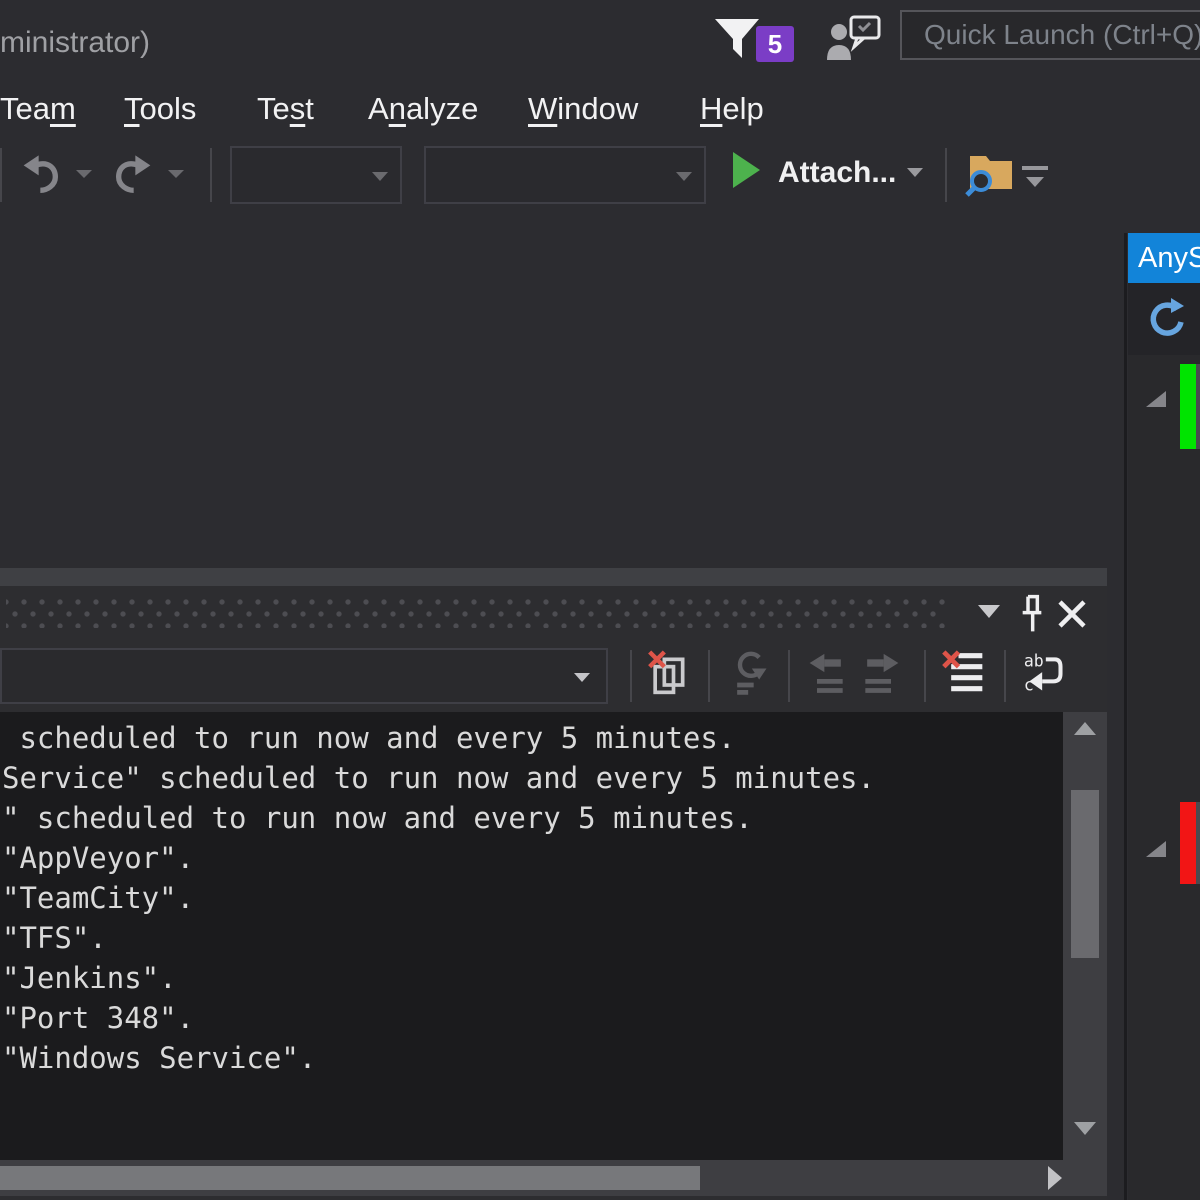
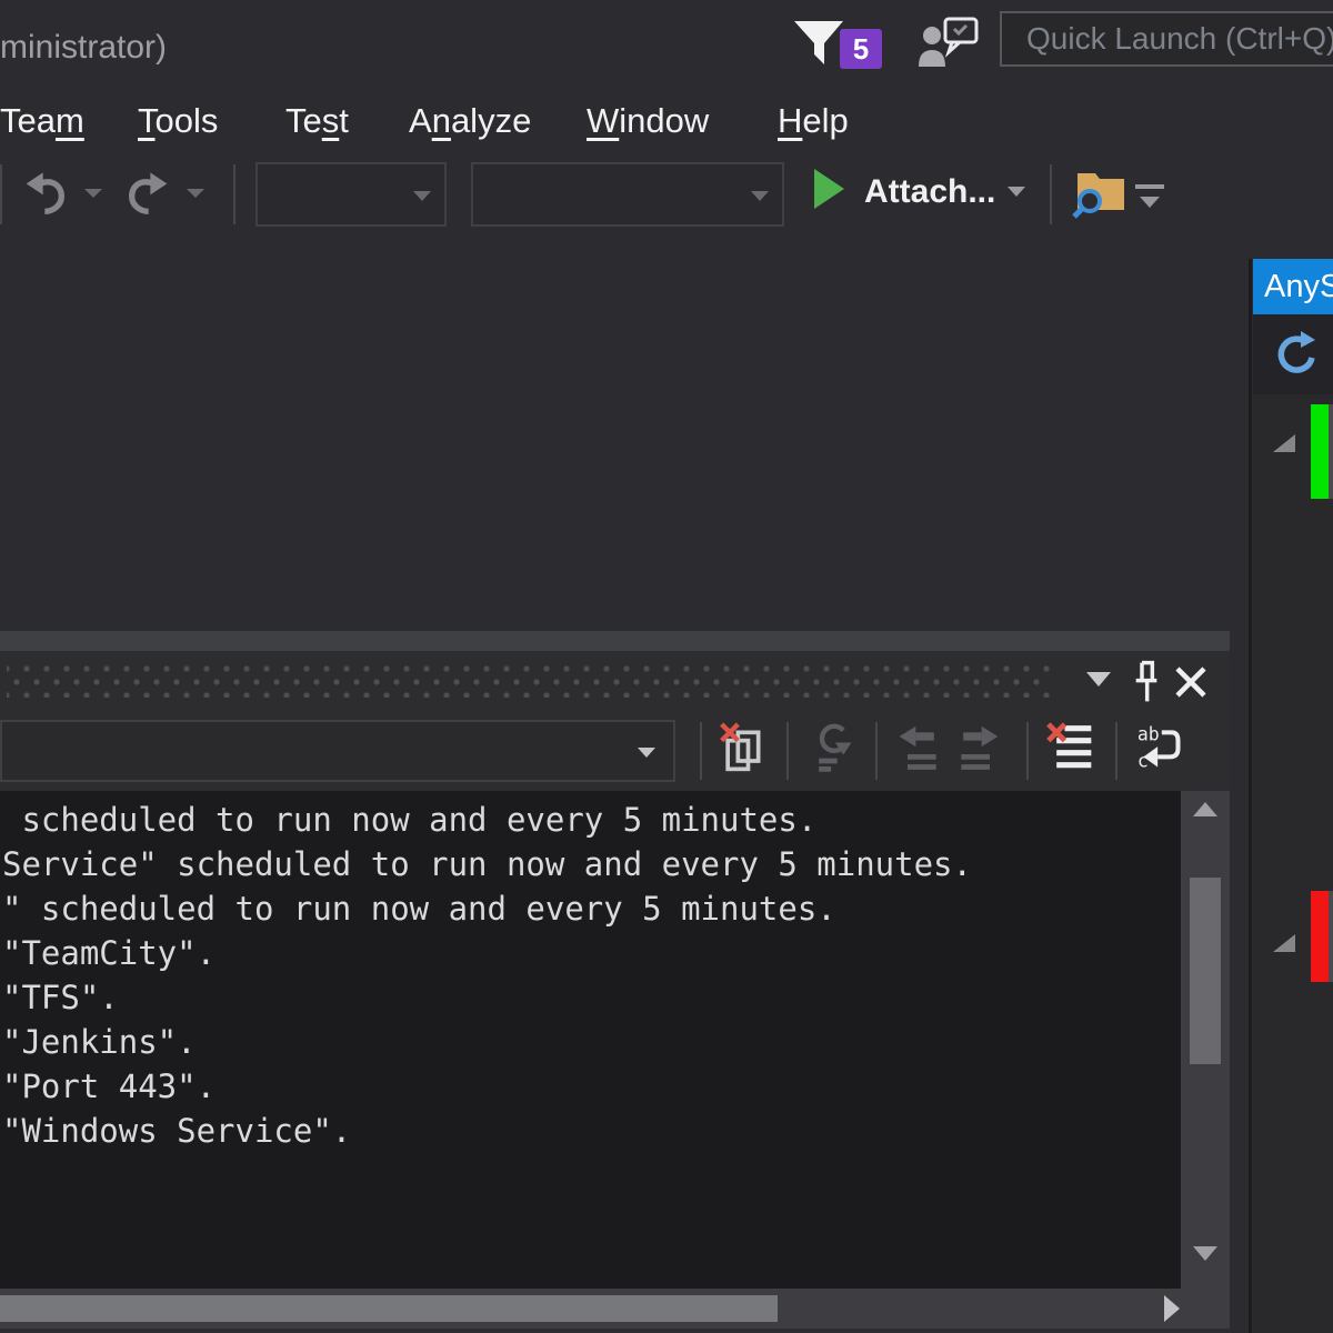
  ministrator)
  5
  Quick Launch (Ctrl+Q)
  Team
  Tools
  Test
  Analyze
  Window
  Help
  Attach...
  AnyS
  ab
  c
  scheduled to run now and every 5 minutes.
  Service" scheduled to run now and every 5 minutes.
  " scheduled to run now and every 5 minutes.
- "AppVeyor".
  "TeamCity".
  "TFS".
  "Jenkins".
- "Port 348".
+ "Port 443".
  "Windows Service".
